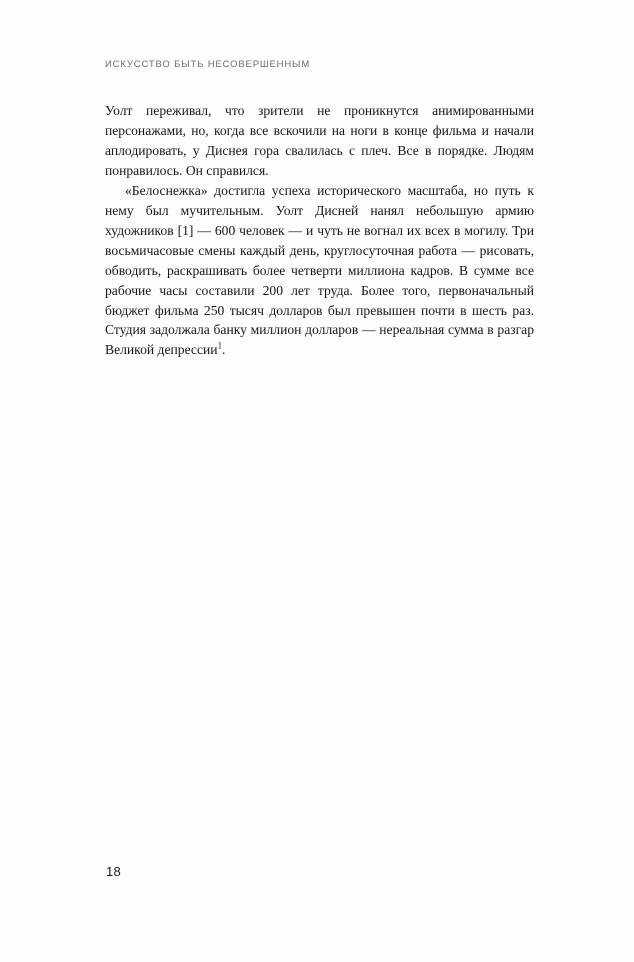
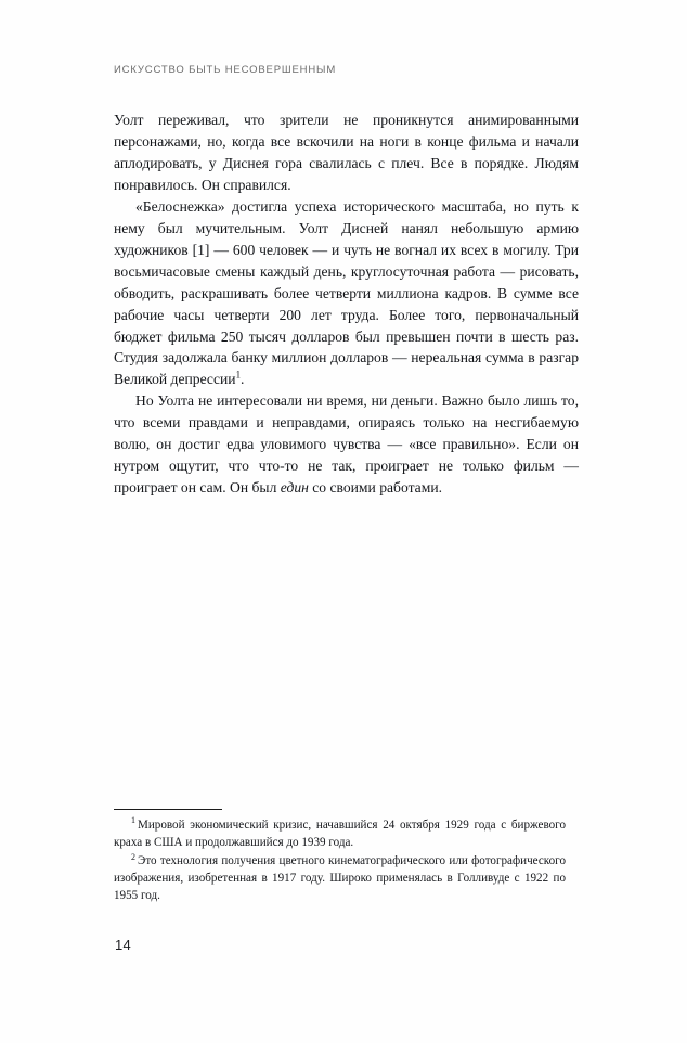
  ИСКУССТВО БЫТЬ НЕСОВЕРШЕННЫМ
  Уолт переживал, что зрители не проникнутся анимированными персонажами, но, когда все вскочили на ноги в конце фильма и начали аплодировать, у Диснея гора свалилась с плеч. Все в порядке. Людям понравилось. Он справился.
- «Белоснежка» достигла успеха исторического масштаба, но путь к нему был мучительным. Уолт Дисней нанял небольшую армию художников [1] — 600 человек — и чуть не вогнал их всех в могилу. Три восьмичасовые смены каждый день, круглосуточная работа — рисовать, обводить, раскрашивать более четверти миллиона кадров. В сумме все рабочие часы составили 200 лет труда. Более того, первоначальный бюджет фильма 250 тысяч долларов был превышен почти в шесть раз. Студия задолжала банку миллион долларов — нереальная сумма в разгар Великой депрессии1.
+ «Белоснежка» достигла успеха исторического масштаба, но путь к нему был мучительным. Уолт Дисней нанял небольшую армию художников [1] — 600 человек — и чуть не вогнал их всех в могилу. Три восьмичасовые смены каждый день, круглосуточная работа — рисовать, обводить, раскрашивать более четверти миллиона кадров. В сумме все рабочие часы четверти 200 лет труда. Более того, первоначальный бюджет фильма 250 тысяч долларов был превышен почти в шесть раз. Студия задолжала банку миллион долларов — нереальная сумма в разгар Великой депрессии1.
+ Но Уолта не интересовали ни время, ни деньги. Важно было лишь то, что всеми правдами и неправдами, опираясь только на несгибаемую волю, он достиг едва уловимого чувства — «все правильно». Если он нутром ощутит, что что-то не так, проиграет не только фильм — проиграет он сам. Он был един со своими работами.
+ 1 Мировой экономический кризис, начавшийся 24 октября 1929 года с биржевого краха в США и продолжавшийся до 1939 года.
+ 2 Это технология получения цветного кинематографического или фотографического изображения, изобретенная в 1917 году. Широко применялась в Голливуде с 1922 по 1955 год.
- 18
+ 14
